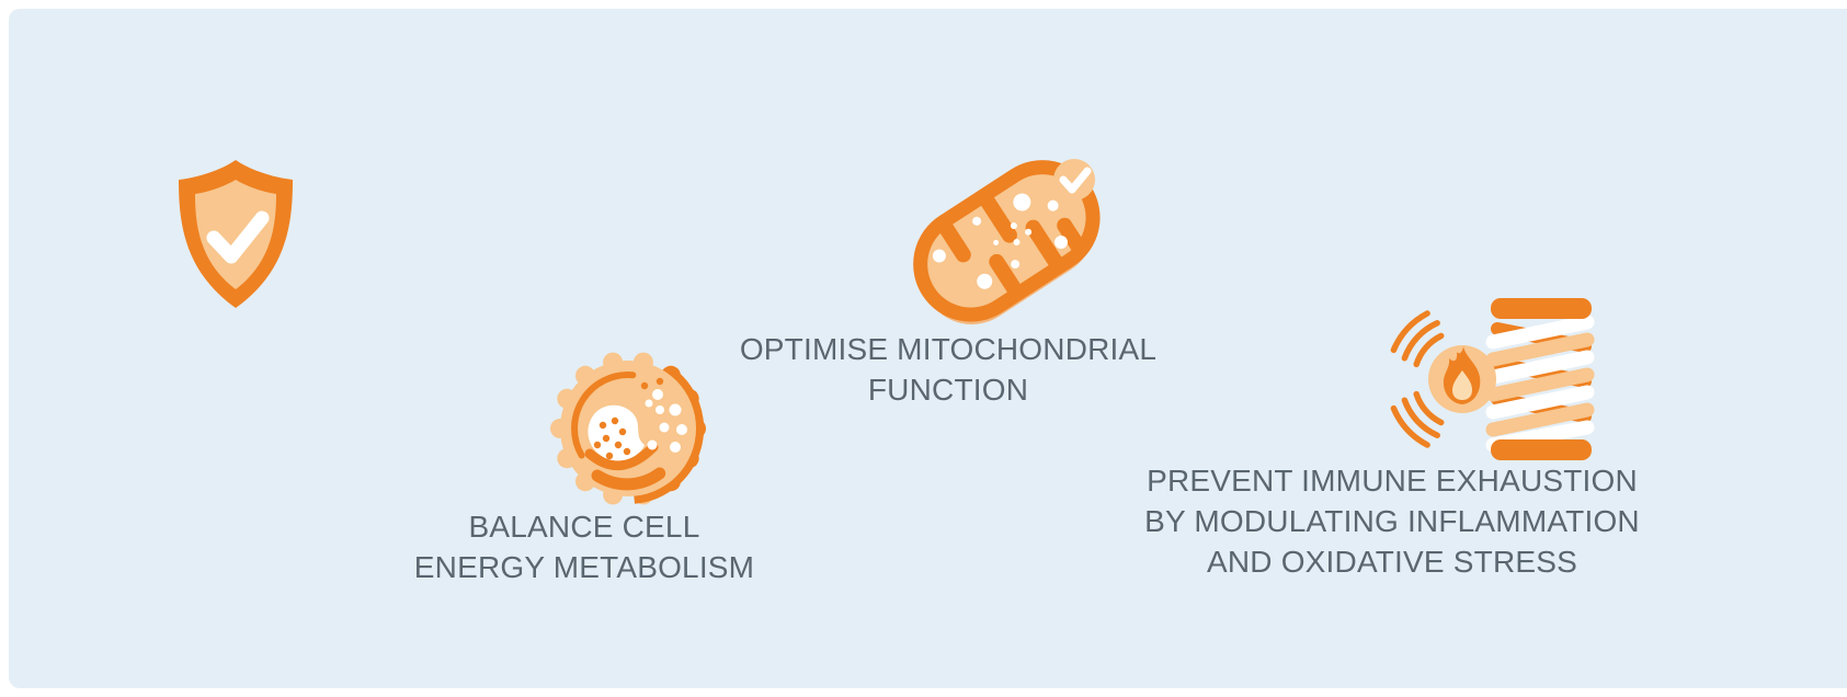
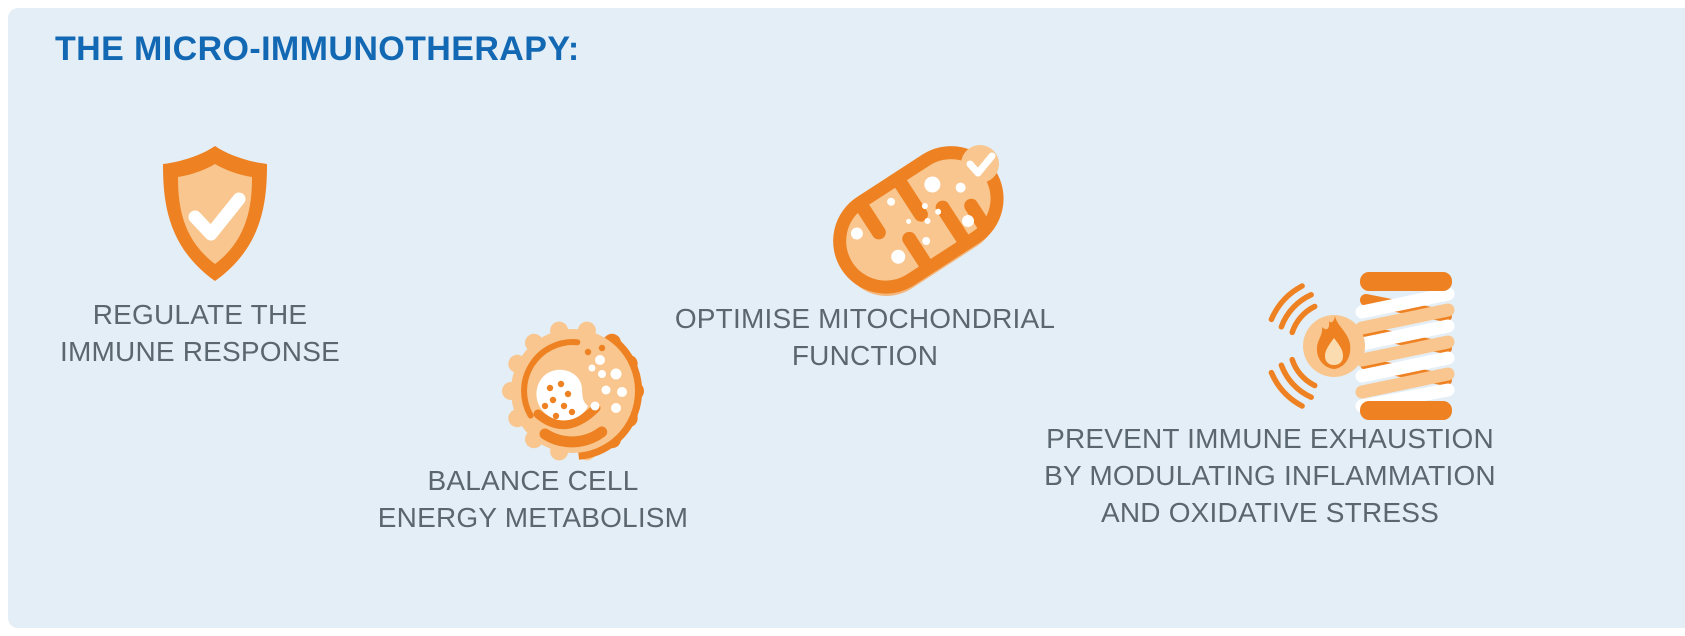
+ THE MICRO-IMMUNOTHERAPY:
+ REGULATE THE
+ IMMUNE RESPONSE
  BALANCE CELL
  ENERGY METABOLISM
  OPTIMISE MITOCHONDRIAL
  FUNCTION
  PREVENT IMMUNE EXHAUSTION
  BY MODULATING INFLAMMATION
  AND OXIDATIVE STRESS
